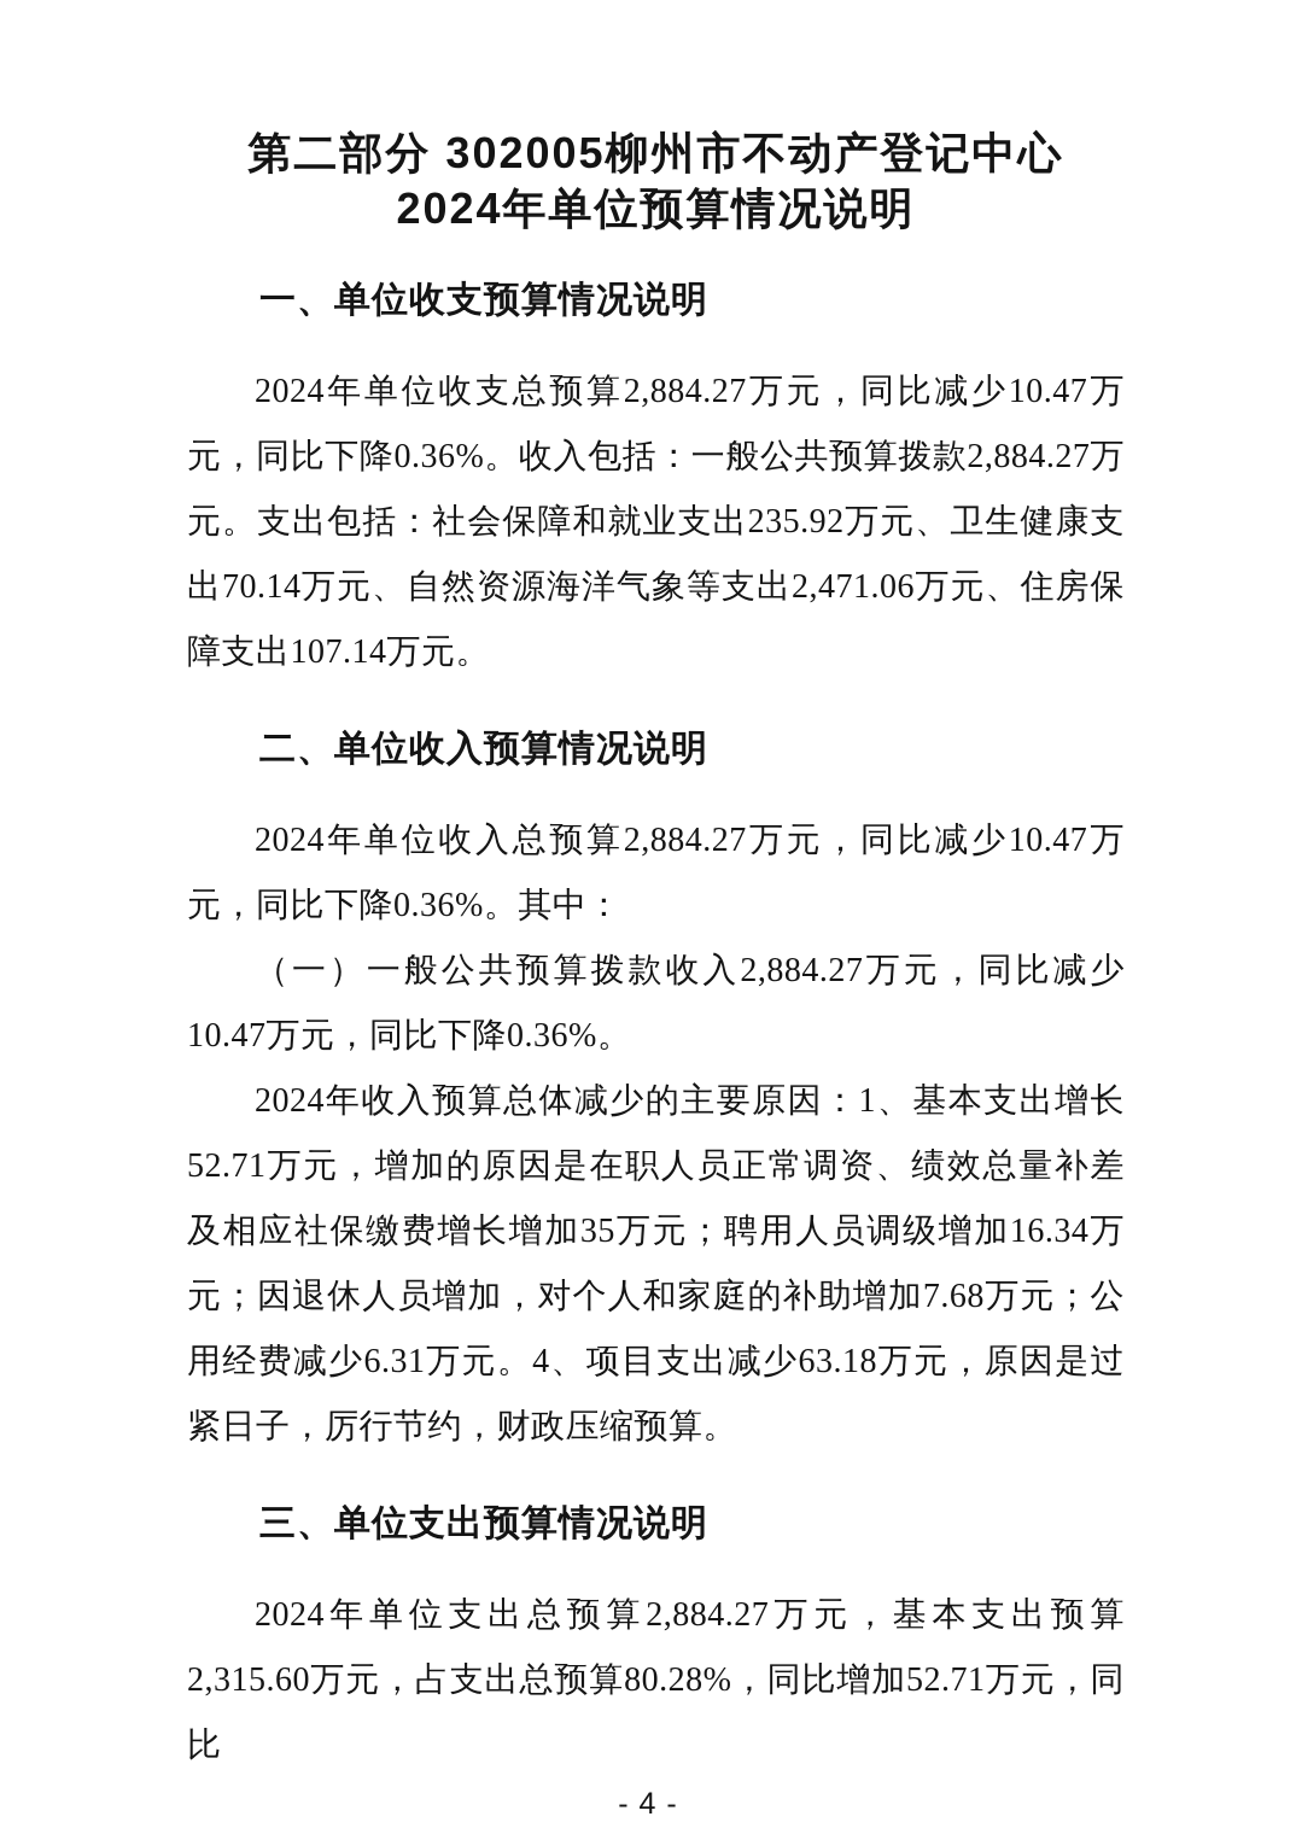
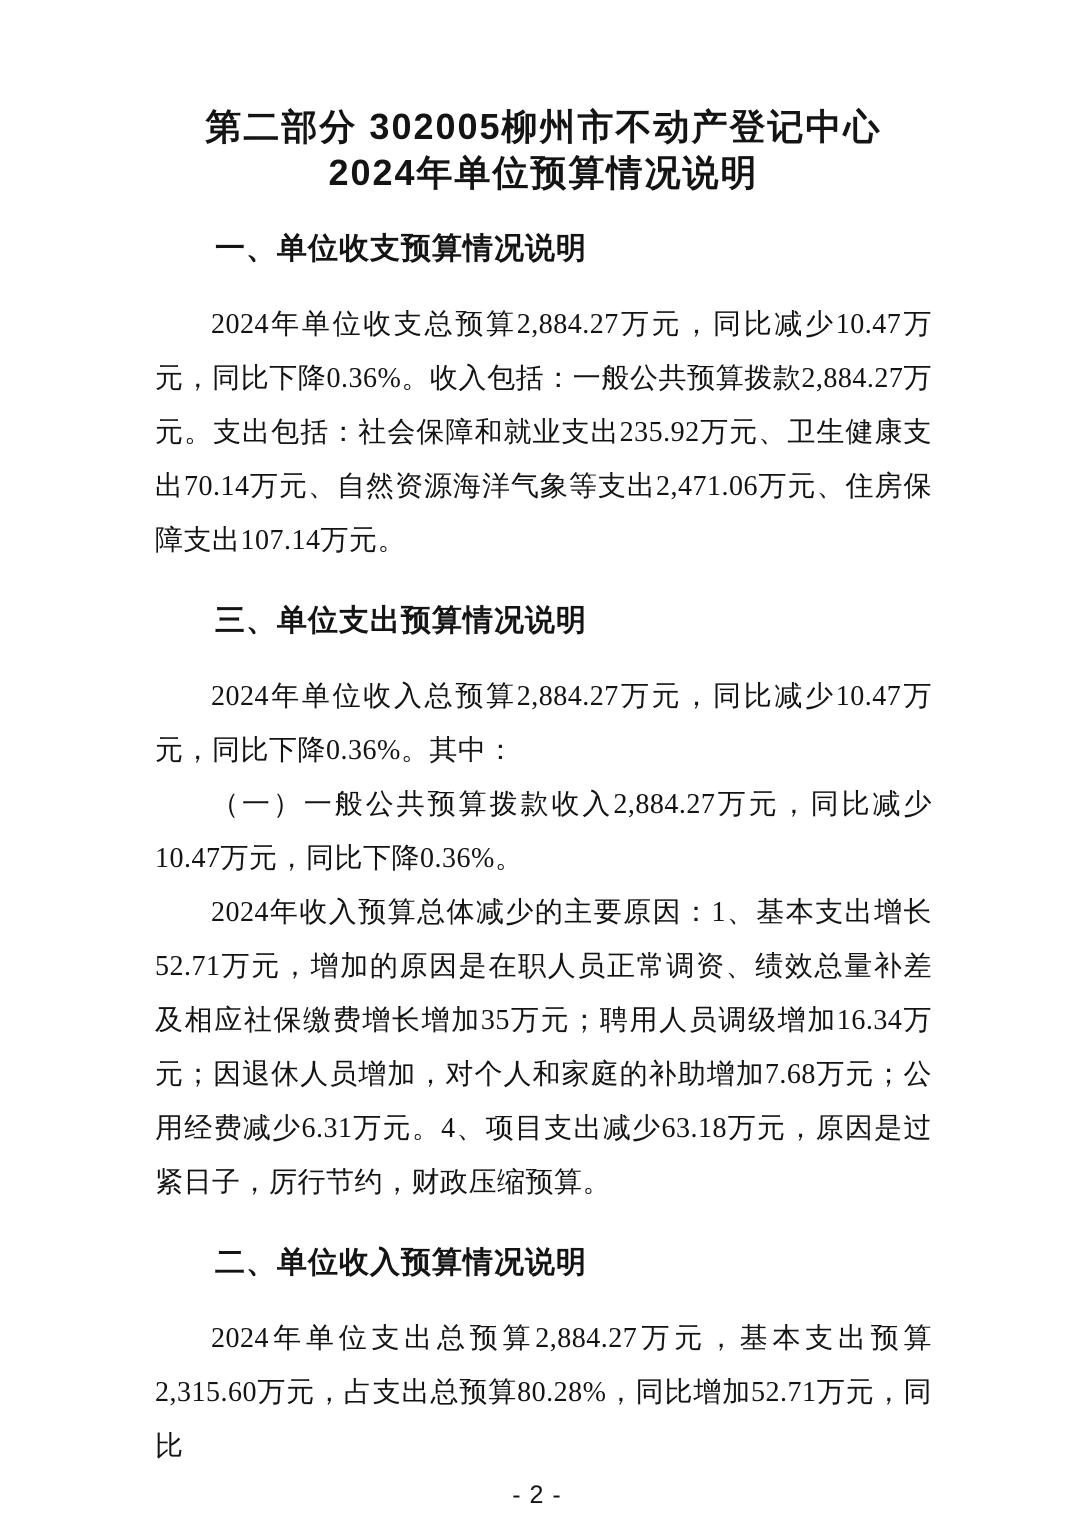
  第二部分 302005柳州市不动产登记中心
  2024年单位预算情况说明
  一、单位收支预算情况说明
  2024年单位收支总预算2,884.27万元，同比减少10.47万元，同比下降0.36%。收入包括：一般公共预算拨款2,884.27万元。支出包括：社会保障和就业支出235.92万元、卫生健康支出70.14万元、自然资源海洋气象等支出2,471.06万元、住房保障支出107.14万元。
- 二、单位收入预算情况说明
+ 三、单位支出预算情况说明
  2024年单位收入总预算2,884.27万元，同比减少10.47万元，同比下降0.36%。其中：
  （一）一般公共预算拨款收入2,884.27万元，同比减少10.47万元，同比下降0.36%。
  2024年收入预算总体减少的主要原因：1、基本支出增长52.71万元，增加的原因是在职人员正常调资、绩效总量补差及相应社保缴费增长增加35万元；聘用人员调级增加16.34万元；因退休人员增加，对个人和家庭的补助增加7.68万元；公用经费减少6.31万元。4、项目支出减少63.18万元，原因是过紧日子，厉行节约，财政压缩预算。
- 三、单位支出预算情况说明
+ 二、单位收入预算情况说明
  2024年单位支出总预算2,884.27万元，基本支出预算2,315.60万元，占支出总预算80.28%，同比增加52.71万元，同比
- - 4 -
+ - 2 -
